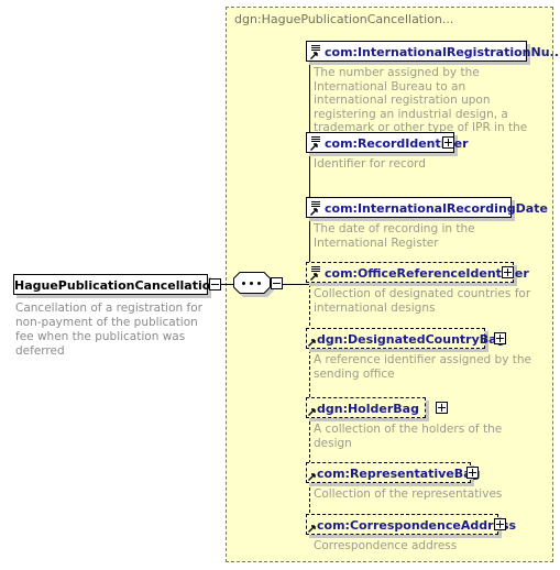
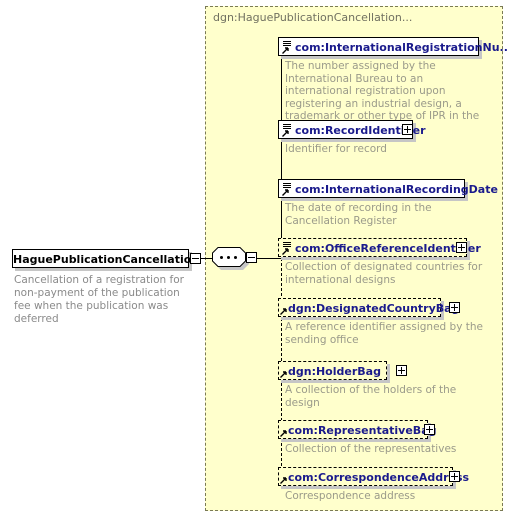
  dgn:HaguePublicationCancellation...
  HaguePublicationCancellatio
  Cancellation of a registration for non-payment of the publication fee when the publication was deferred
  com:InternationalRegistrationNu..
  The number assigned by the International Bureau to an international registration upon registering an industrial design, a trademark or other type of IPR in the
  com:RecordIdenter
  Identifier for record
  com:InternationalRecordingDate
- The date of recording in the International Register
+ The date of recording in the Cancellation Register
  com:OfficeReferenceIdenter
  Collection of designated countries for international designs
  dgn:DesignatedCountryBa
  A reference identifier assigned by the sending office
  dgn:HolderBag
  A collection of the holders of the design
  com:RepresentativeB
  Collection of the representatives
  com:CorrespondenceAddrs
  Correspondence address
